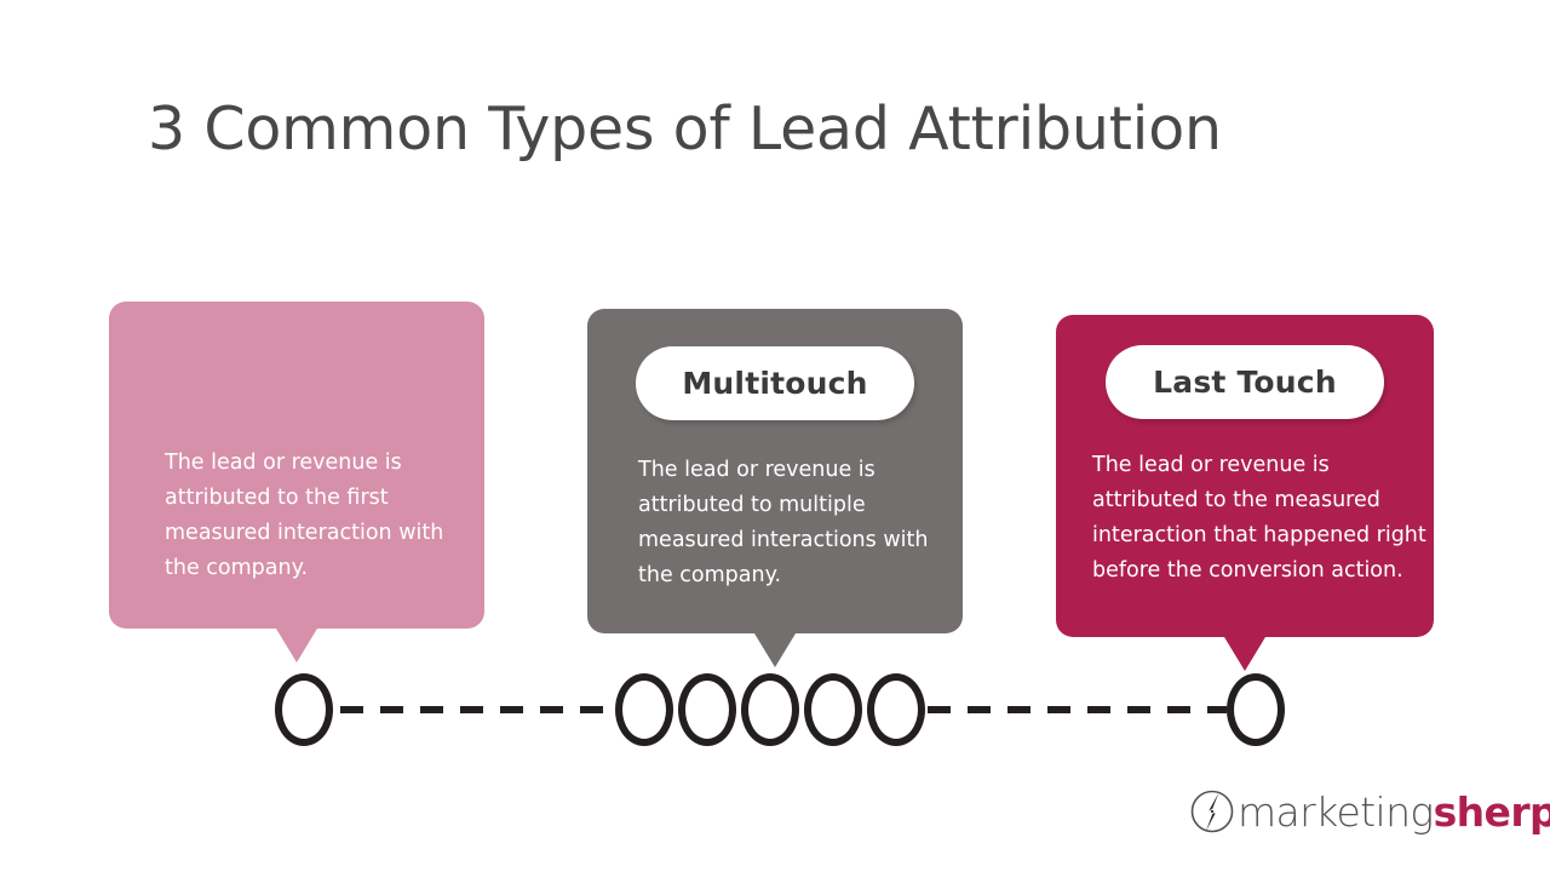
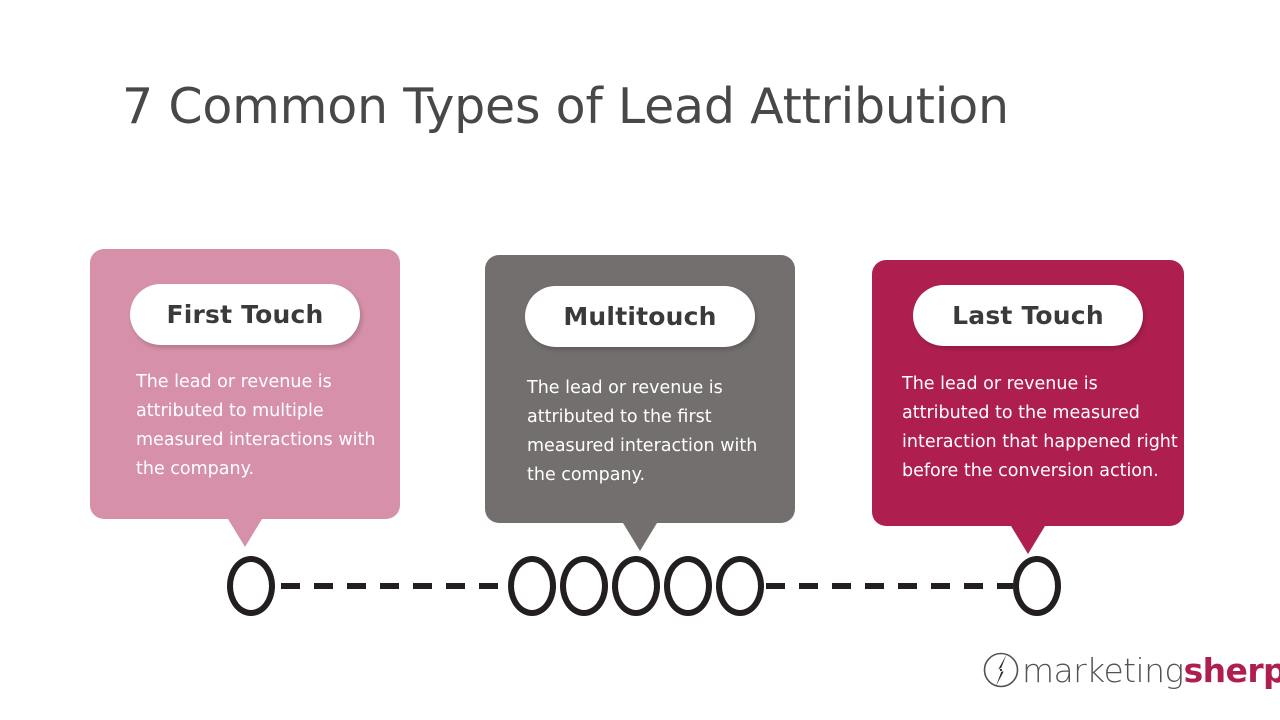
- 3 Common Types of Lead Attribution
+ 7 Common Types of Lead Attribution
+ First Touch
- The lead or revenue is attributed to the first measured interaction with the company.
+ The lead or revenue is attributed to multiple measured interactions with the company.
  Multitouch
- The lead or revenue is attributed to multiple measured interactions with the company.
+ The lead or revenue is attributed to the first measured interaction with the company.
  Last Touch
  The lead or revenue is attributed to the measured interaction that happened right before the conversion action.
  marketing
  sherp
